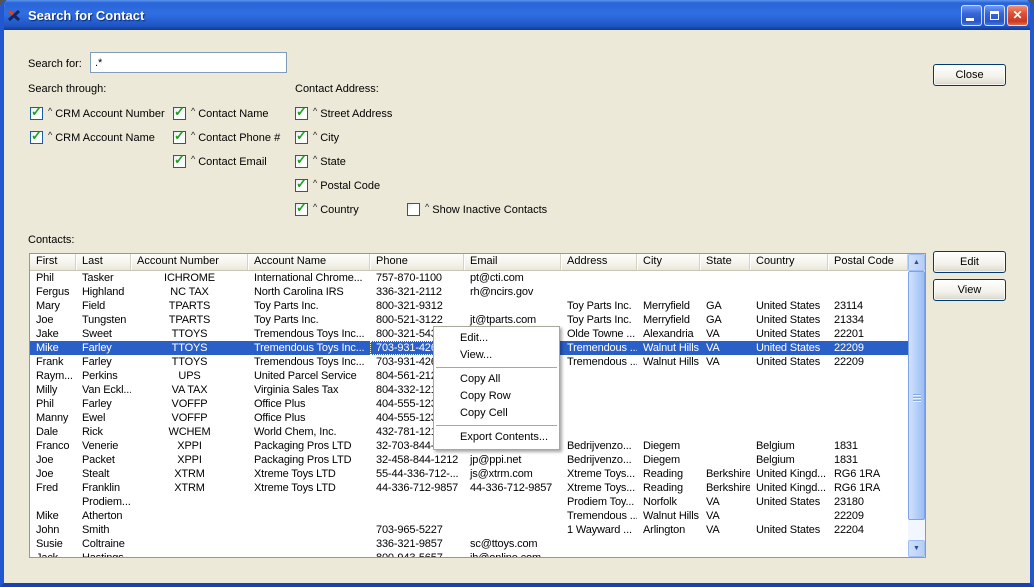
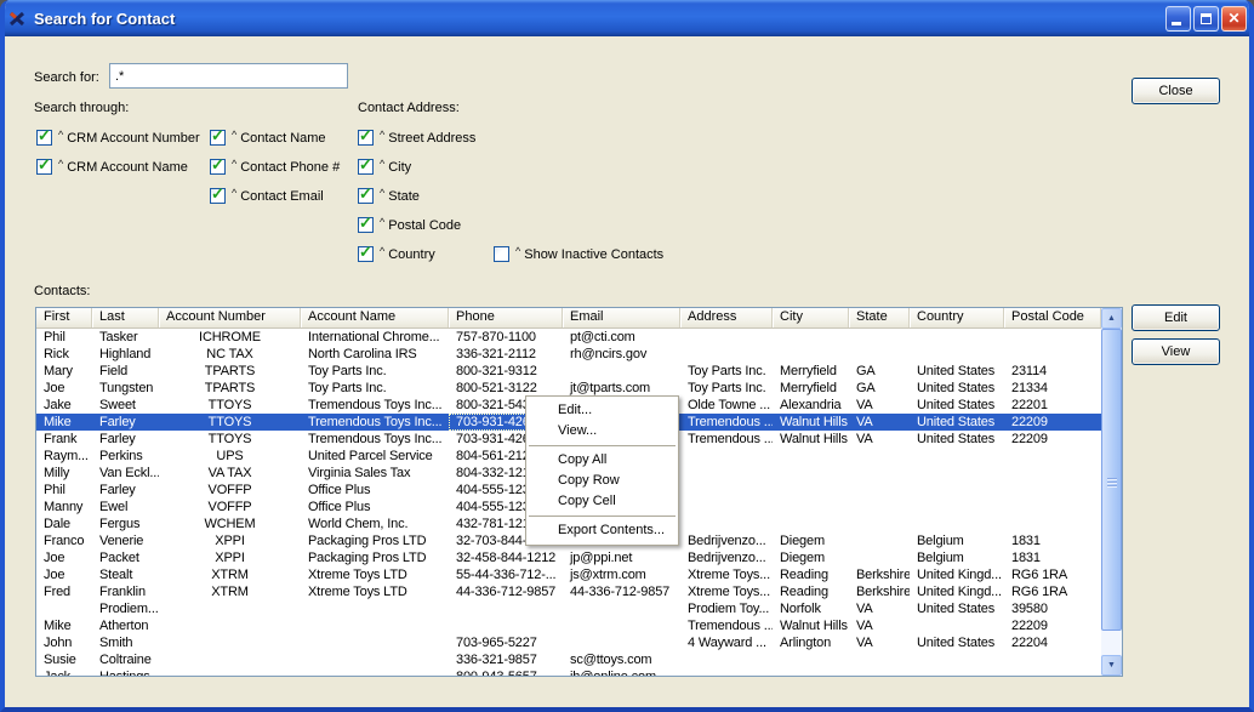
  Search for Contact
  ✕
  Search for:
  .*
  Close
  Search through:
  Contact Address:
  ✓
  ^
  CRM Account Number
  ✓
  ^
  CRM Account Name
  ✓
  ^
  Contact Name
  ✓
  ^
  Contact Phone #
  ✓
  ^
  Contact Email
  ✓
  ^
  Street Address
  ✓
  ^
  City
  ✓
  ^
  State
  ✓
  ^
  Postal Code
  ✓
  ^
  Country
  ^
  Show Inactive Contacts
  Contacts:
  First
  Last
  Account Number
  Account Name
  Phone
  Email
  Address
  City
  State
  Country
  Postal Code
  Phil
  Tasker
  ICHROME
  International Chrome...
  757-870-1100
  pt@cti.com
- Fergus
+ Rick
  Highland
  NC TAX
  North Carolina IRS
  336-321-2112
  rh@ncirs.gov
  Mary
  Field
  TPARTS
  Toy Parts Inc.
  800-321-9312
  Toy Parts Inc.
  Merryfield
  GA
  United States
  23114
  Joe
  Tungsten
  TPARTS
  Toy Parts Inc.
  800-521-3122
  jt@tparts.com
  Toy Parts Inc.
  Merryfield
  GA
  United States
  21334
  Jake
  Sweet
  TTOYS
  Tremendous Toys Inc...
  800-321-54
  Olde Towne ...
  Alexandria
  VA
  United States
  22201
  Mike
  Farley
  TTOYS
  Tremendous Toys Inc...
  703-931-42
  Tremendous ..
  Walnut Hills
  VA
  United States
  22209
  Frank
  Farley
  TTOYS
  Tremendous Toys Inc...
  703-931-42
  Tremendous ..
  Walnut Hills
  VA
  United States
  22209
  Raym...
  Perkins
  UPS
  United Parcel Service
  804-561-21
  Milly
  Van Eckl...
  VA TAX
  Virginia Sales Tax
  804-332-12
  Phil
  Farley
  VOFFP
  Office Plus
  404-555-12
  Manny
  Ewel
  VOFFP
  Office Plus
  404-555-12
  Dale
- Rick
+ Fergus
  WCHEM
  World Chem, Inc.
  432-781-12
  Franco
  Venerie
  XPPI
  Packaging Pros LTD
  32-703-844
  Bedrijvenzo...
  Diegem
  Belgium
  1831
  Joe
  Packet
  XPPI
  Packaging Pros LTD
  32-458-844-1212
  jp@ppi.net
  Bedrijvenzo...
  Diegem
  Belgium
  1831
  Joe
  Stealt
  XTRM
  Xtreme Toys LTD
  55-44-336-712-...
  js@xtrm.com
  Xtreme Toys...
  Reading
  Berkshire
  United Kingd...
  RG6 1RA
  Fred
  Franklin
  XTRM
  Xtreme Toys LTD
  44-336-712-9857
  44-336-712-9857
  Xtreme Toys...
  Reading
  Berkshire
  United Kingd...
  RG6 1RA
  Prodiem...
  Prodiem Toy...
  Norfolk
  VA
  United States
- 23180
+ 39580
  Mike
  Atherton
  Tremendous ..
  Walnut Hills
  VA
  22209
  John
  Smith
  703-965-5227
- 1 Wayward ...
+ 4 Wayward ...
  Arlington
  VA
  United States
  22204
  Susie
  Coltraine
  336-321-9857
  sc@ttoys.com
  Edit
  View
  Edit...
  View...
  Copy All
  Copy Row
  Copy Cell
  Export Contents...
